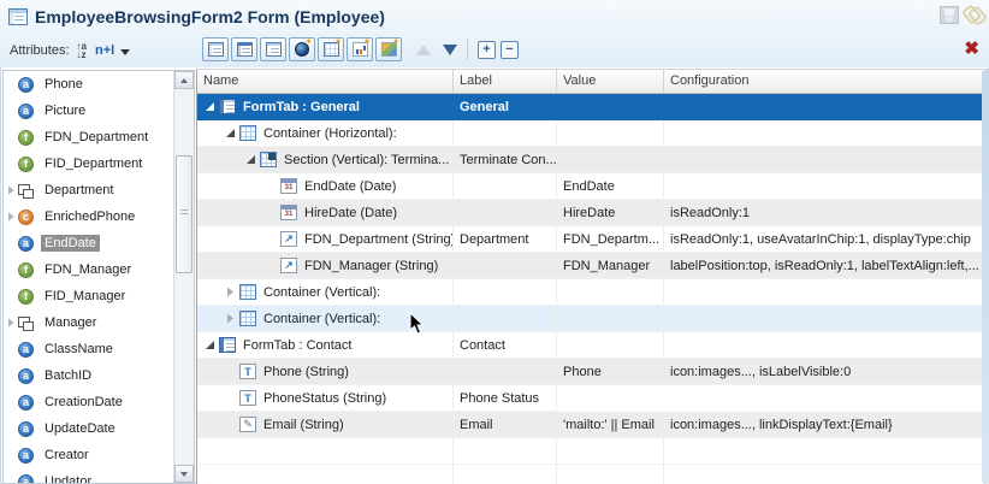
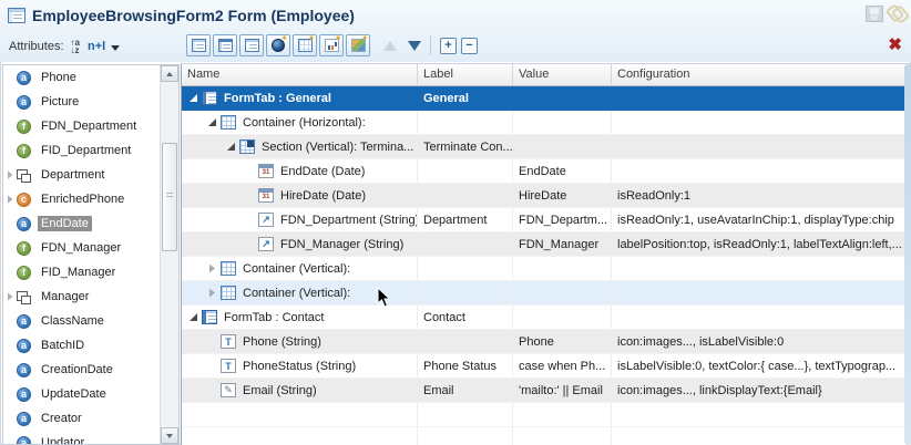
  EmployeeBrowsingForm2 Form (Employee)
  Attributes:
  ↑a
  ↓z
  n+l
  +
  −
  ✖
  a
  Phone
  a
  Picture
  f
  FDN_Department
  f
  FID_Department
  Department
  c
  EnrichedPhone
  a
  EndDate
  f
  FDN_Manager
  f
  FID_Manager
  Manager
  a
  ClassName
  a
  BatchID
  a
  CreationDate
  a
  UpdateDate
  a
  Creator
  a
  Updator
  Name
  Label
  Value
  Configuration
  FormTab : General
  General
  Container (Horizontal):
  Section (Vertical): Termina...
  Terminate Con...
  EndDate (Date)
  EndDate
  HireDate (Date)
  HireDate
  isReadOnly:1
  ↗
  FDN_Department (String
  Department
  FDN_Departm...
  isReadOnly:1, useAvatarInChip:1, displayType:chip
  ↗
  FDN_Manager (String)
  FDN_Manager
  labelPosition:top, isReadOnly:1, labelTextAlign:left,...
  Container (Vertical):
  Container (Vertical):
  FormTab : Contact
  Contact
  T
  Phone (String)
  Phone
  icon:images..., isLabelVisible:0
  T
  PhoneStatus (String)
  Phone Status
+ case when Ph...
+ isLabelVisible:0, textColor:{ case...}, textTypograp...
  ✎
  Email (String)
  Email
  'mailto:' || Email
  icon:images..., linkDisplayText:{Email}
